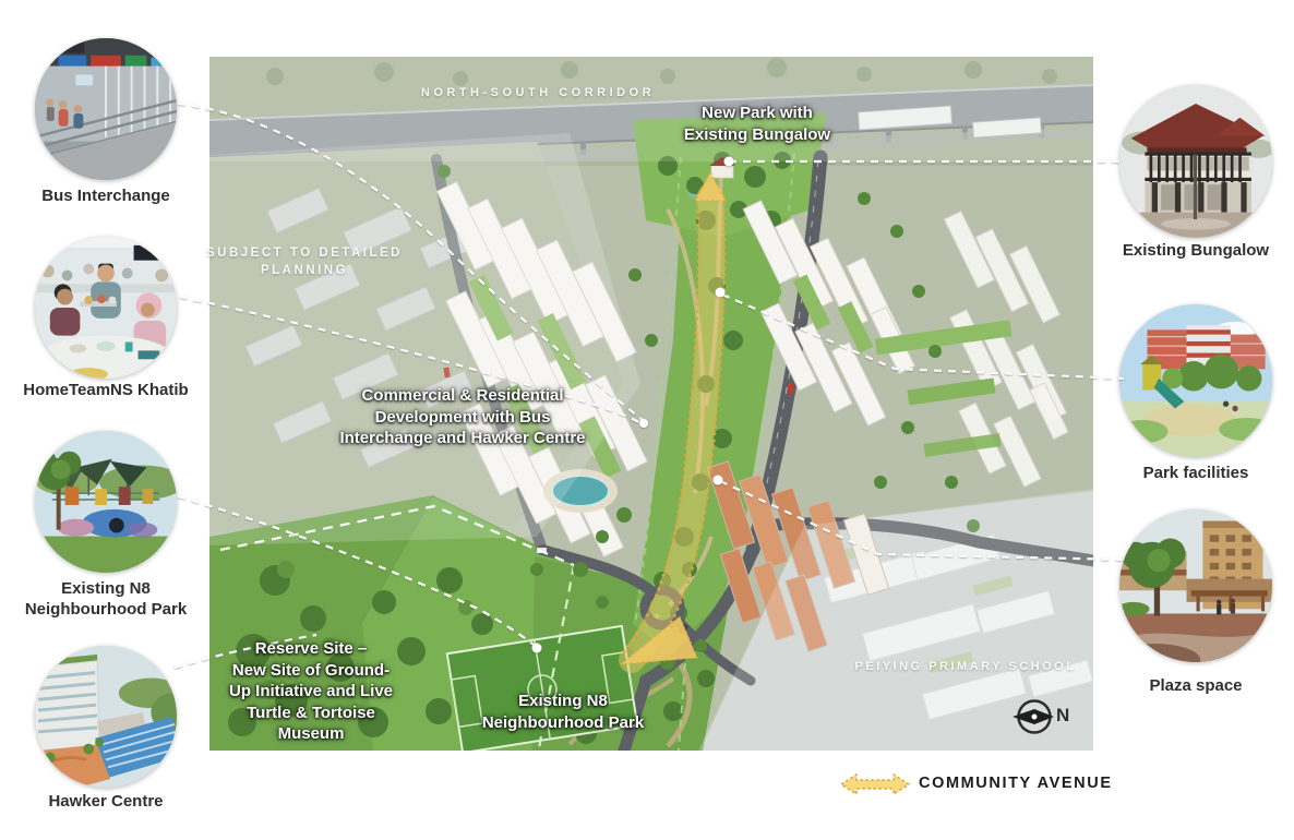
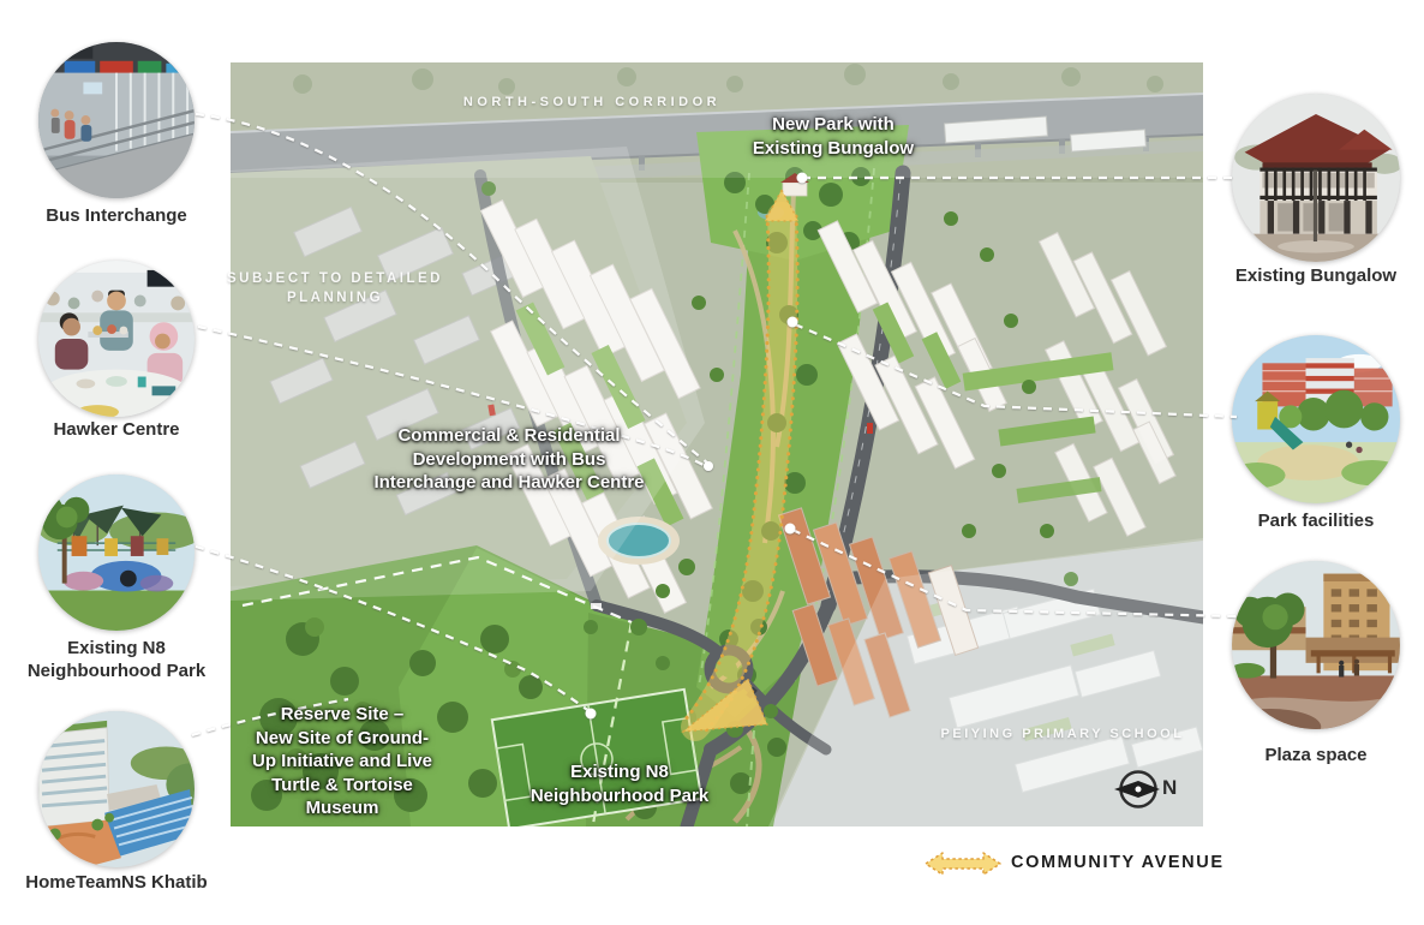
  NORTH-SOUTH CORRIDOR
  New Park with
  Existing Bungalow
  SUBJECT TO DETAILED
  PLANNING
  Commercial & Residential
  Development with Bus
  Interchange and Hawker Centre
  Reserve Site –
  New Site of Ground-
  Up Initiative and Live
  Turtle & Tortoise
  Museum
  Existing N8
  Neighbourhood Park
  PEIYING PRIMARY SCHOOL
  N
  COMMUNITY AVENUE
  Bus Interchange
- HomeTeamNS Khatib
+ Hawker Centre
  Existing N8
  Neighbourhood Park
- Hawker Centre
+ HomeTeamNS Khatib
  Existing Bungalow
  Park facilities
  Plaza space
